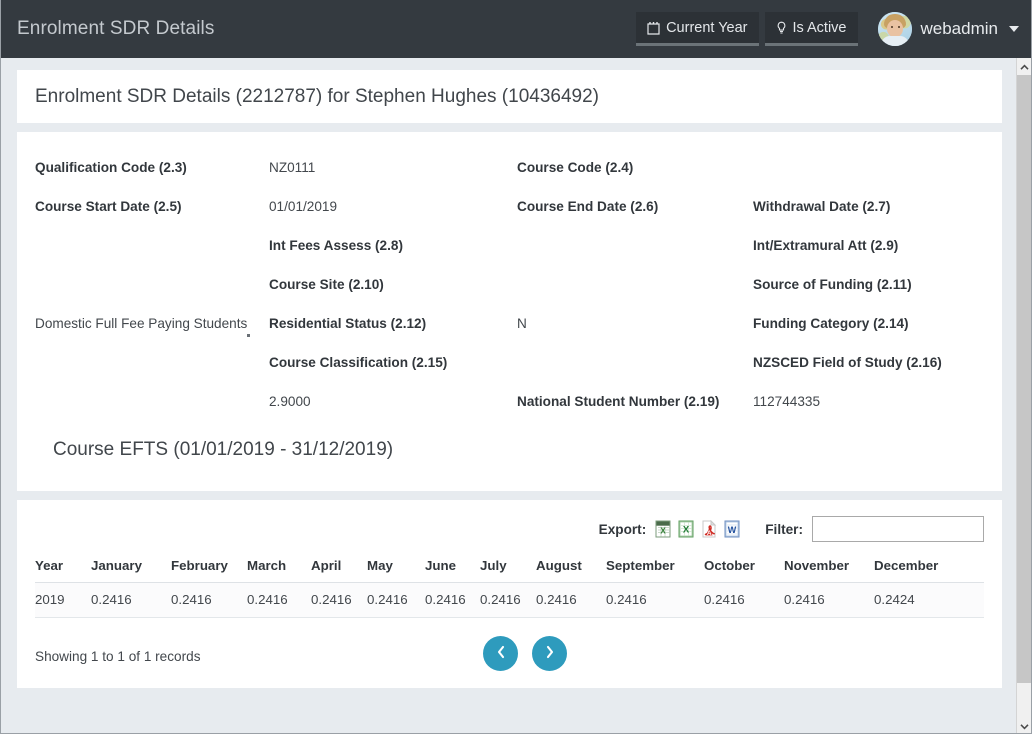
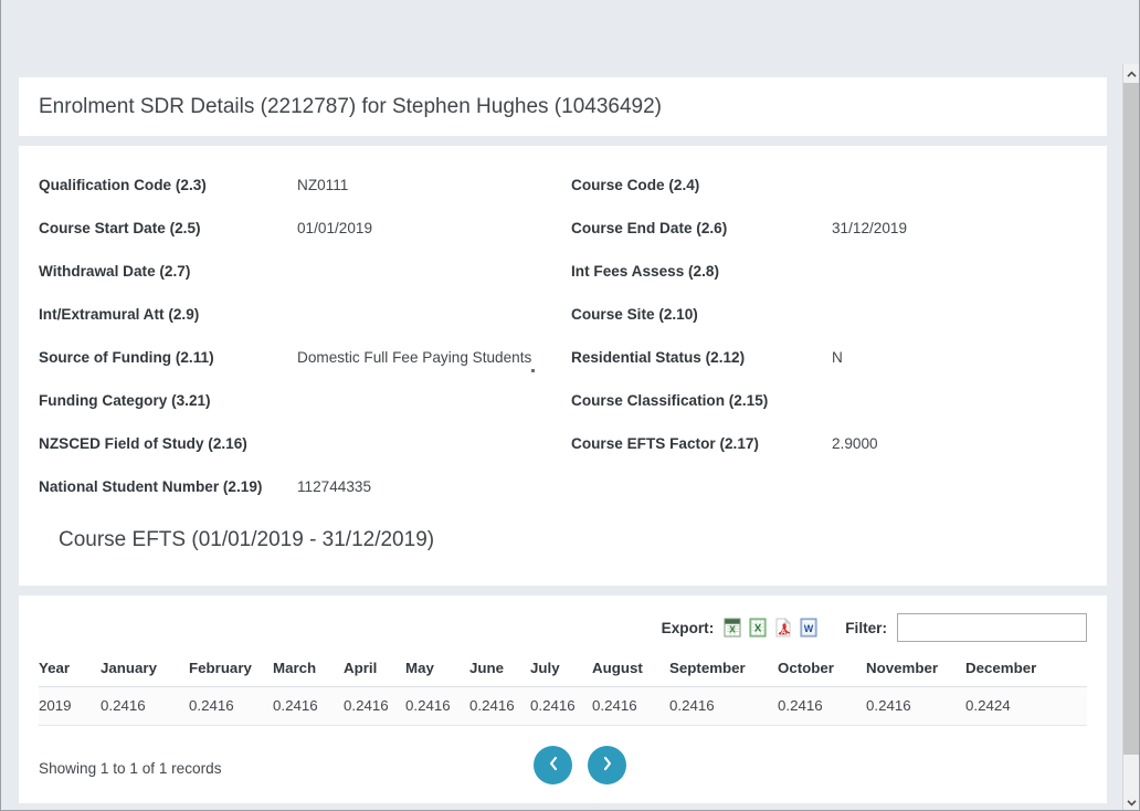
- Enrolment SDR Details
- Current Year
- Is Active
- webadmin
  Enrolment SDR Details (2212787) for Stephen Hughes (10436492)
  Qualification Code (2.3)
  NZ0111
  Course Code (2.4)
  Course Start Date (2.5)
  01/01/2019
  Course End Date (2.6)
+ 31/12/2019
  Withdrawal Date (2.7)
  Int Fees Assess (2.8)
  Int/Extramural Att (2.9)
  Course Site (2.10)
  Source of Funding (2.11)
  Domestic Full Fee Paying Students
  Residential Status (2.12)
  N
- Funding Category (2.14)
+ Funding Category (3.21)
  Course Classification (2.15)
  NZSCED Field of Study (2.16)
+ Course EFTS Factor (2.17)
  2.9000
  National Student Number (2.19)
  112744335
  Course EFTS (01/01/2019 - 31/12/2019)
  Export:
  X
  X
  W
  Filter:
  Year	January	February	March	April	May	June	July	August	September	October	November	December
  2019	0.2416	0.2416	0.2416	0.2416	0.2416	0.2416	0.2416	0.2416	0.2416	0.2416	0.2416	0.2424
  Showing 1 to 1 of 1 records
